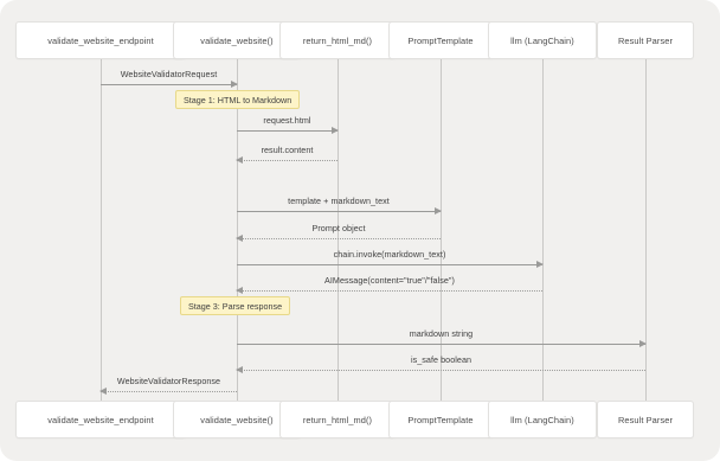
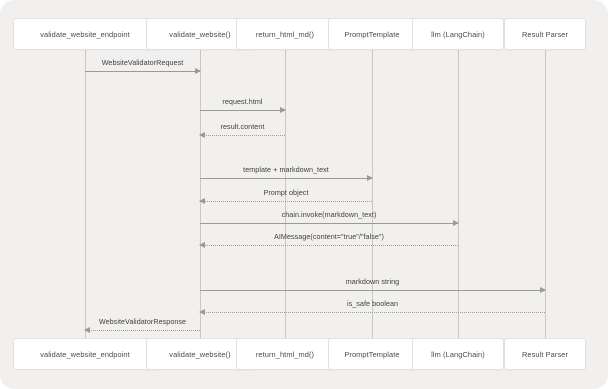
  validate_website_endpoint
  validate_website()
  return_html_md()
  PromptTemplate
  llm (LangChain)
  Result Parser
  validate_website_endpoint
  validate_website()
  return_html_md()
  PromptTemplate
  llm (LangChain)
  Result Parser
  WebsiteValidatorRequest
  request.html
  result.content
  template + markdown_text
  Prompt object
  chain.invoke(markdown_text)
  AIMessage(content="true"/"false")
  markdown string
  is_safe boolean
  WebsiteValidatorResponse
- Stage 1: HTML to Markdown
- Stage 3: Parse response
